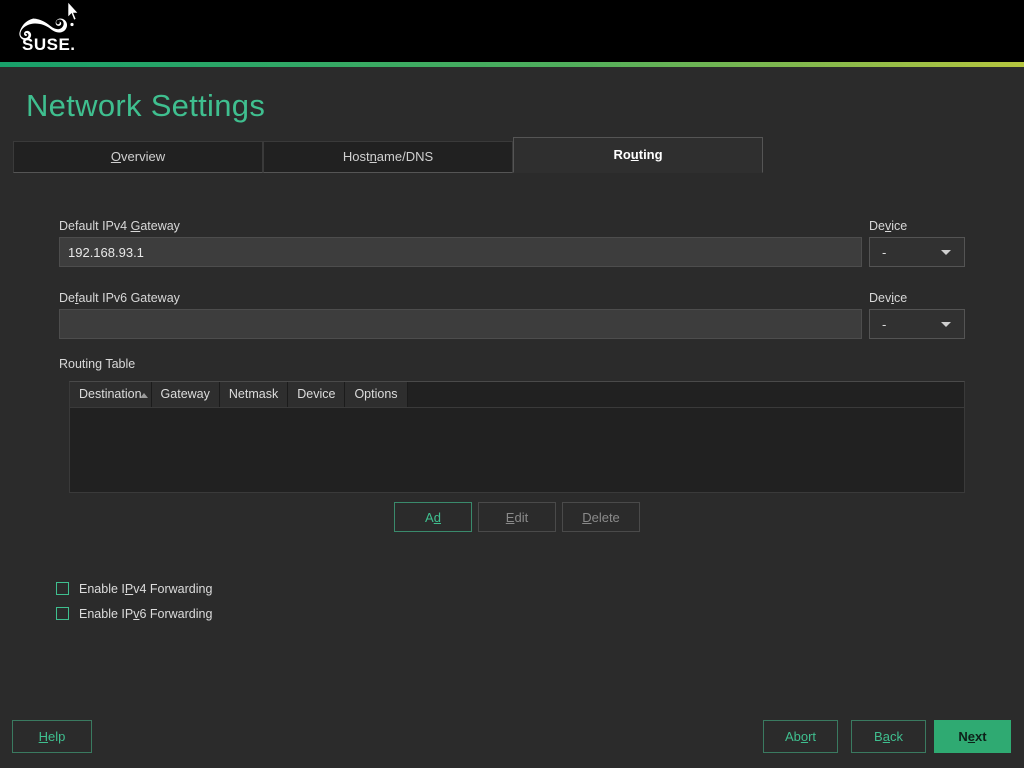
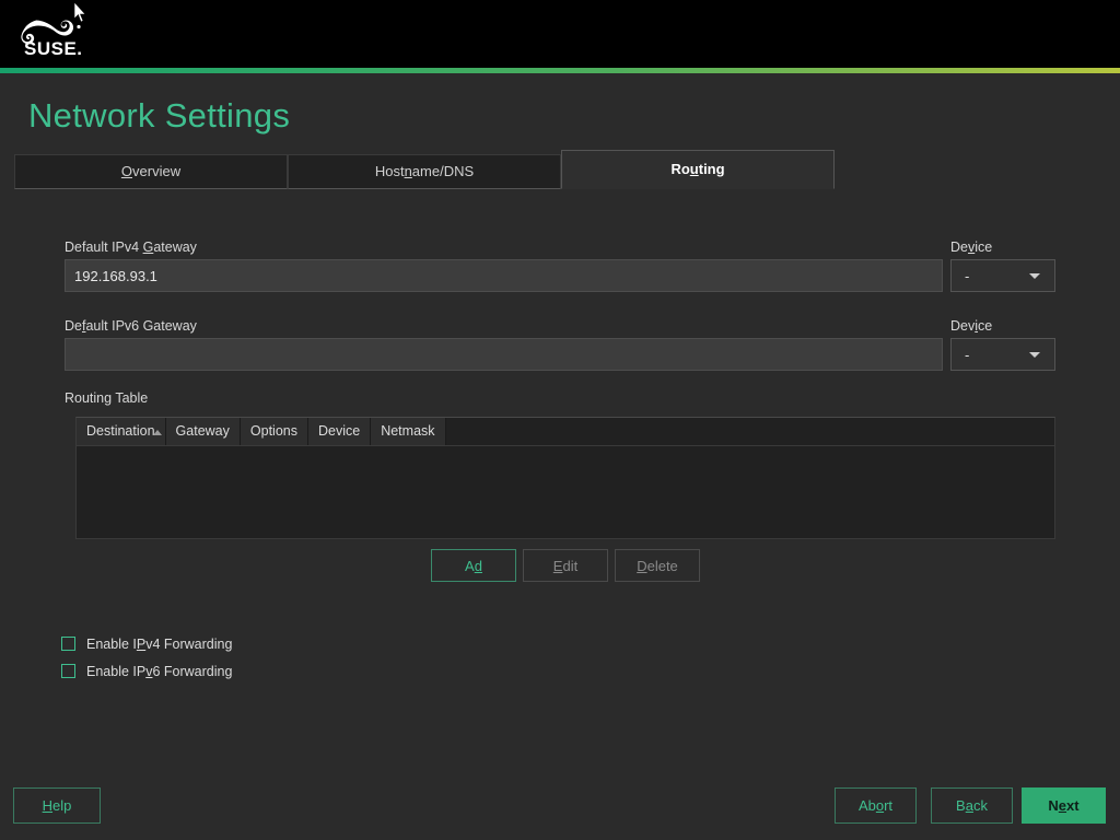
  SUSE.
  Network Settings
  Overview
  Hostname/DNS
  Routing
  Default IPv4 Gateway
  192.168.93.1
  Device
  -
  Default IPv6 Gateway
  Device
  -
  Routing Table
  Destination
  Gateway
- Netmask
+ Options
  Device
- Options
+ Netmask
  Ad
  Edit
  Delete
  Enable IPv4 Forwarding
  Enable IPv6 Forwarding
  Help
  Abort
  Back
  Next
